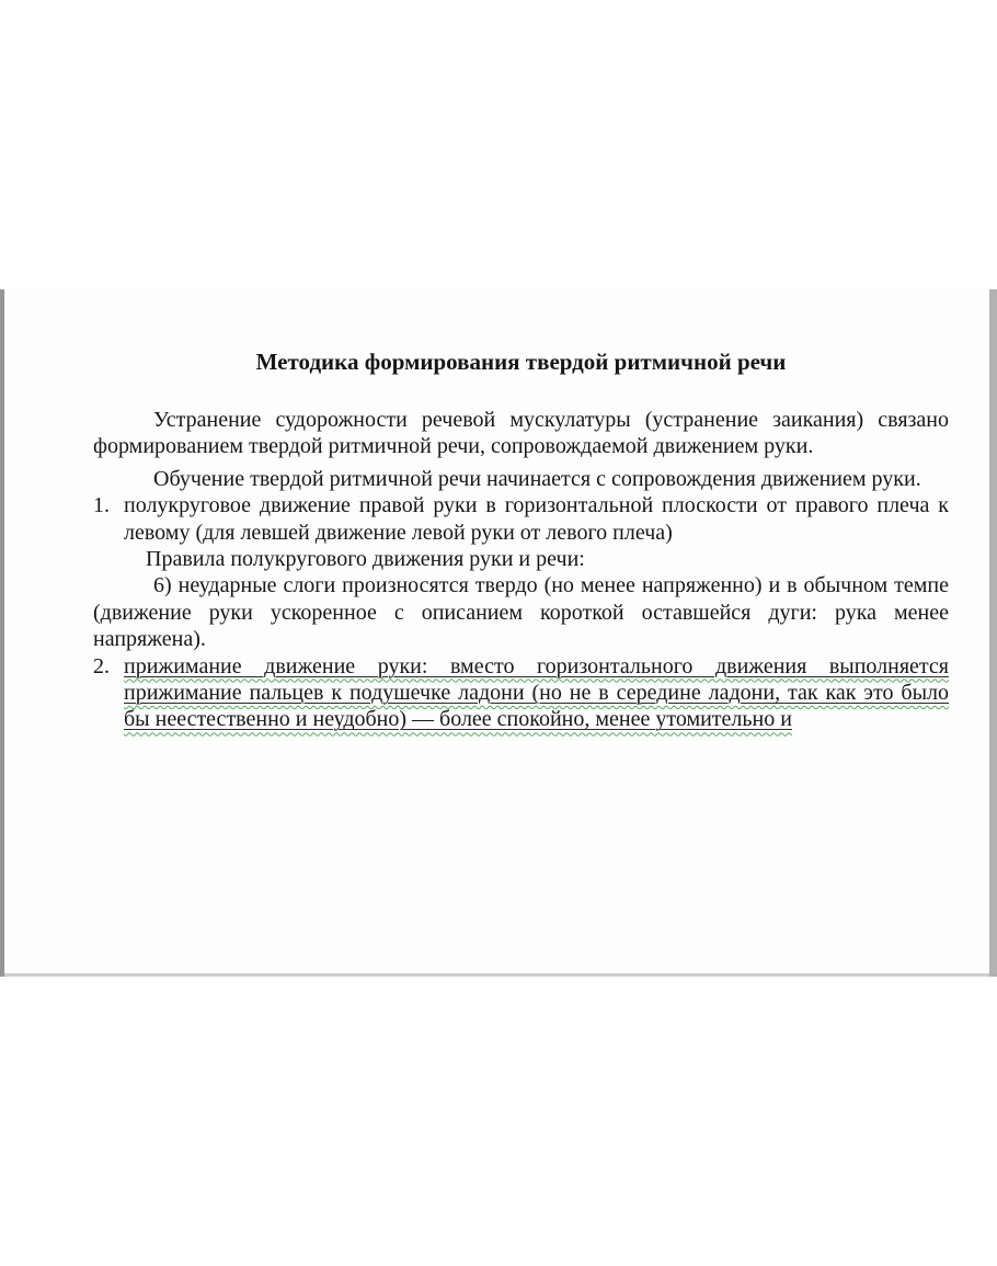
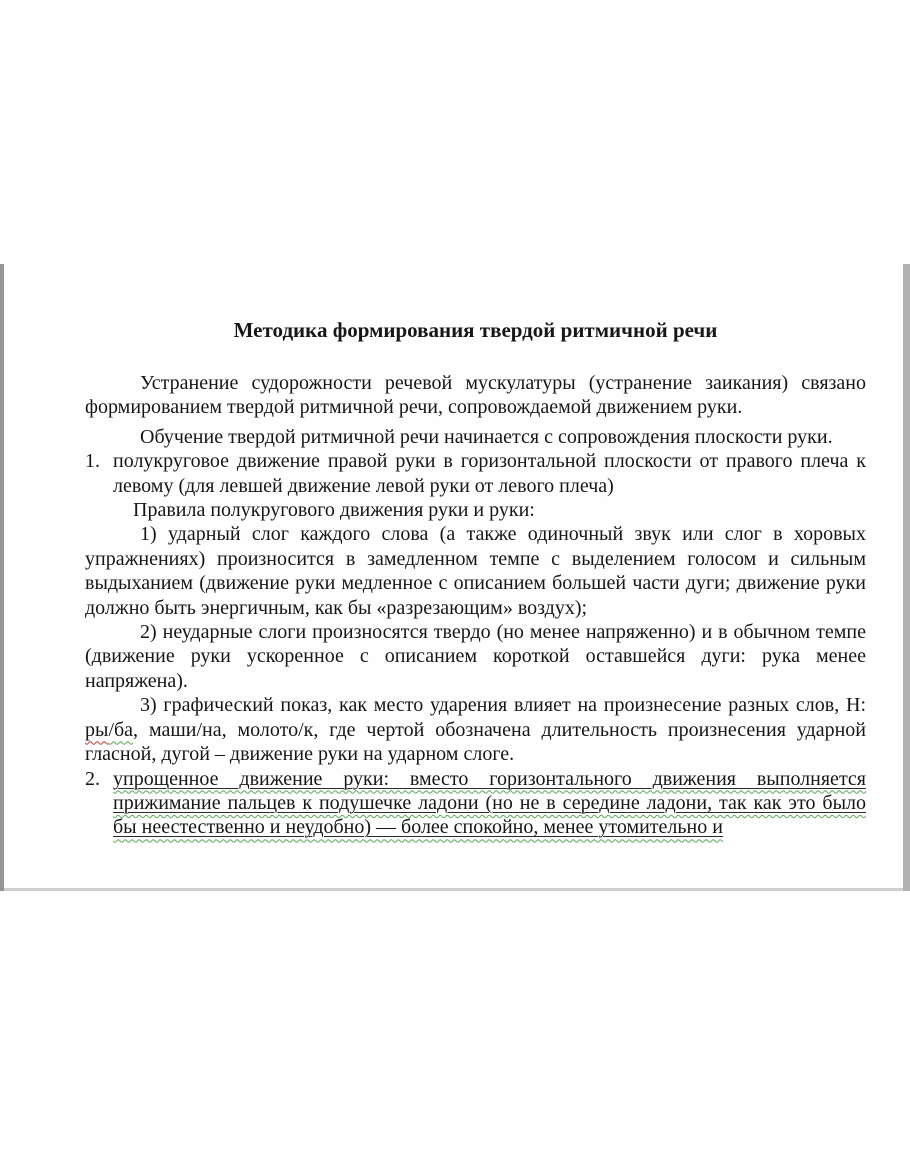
  Методика формирования твердой ритмичной речи
  Устранение судорожности речевой мускулатуры (устранение заикания) связано формированием твердой ритмичной речи, сопровождаемой движением руки.
- Обучение твердой ритмичной речи начинается с сопровождения движением руки.
+ Обучение твердой ритмичной речи начинается с сопровождения плоскости руки.
  1.
  полукруговое движение правой руки в горизонтальной плоскости от правого плеча к левому (для левшей движение левой руки от левого плеча)
- Правила полукругового движения руки и речи:
+ Правила полукругового движения руки и руки:
+ 1) ударный слог каждого слова (а также одиночный звук или слог в хоровых упражнениях) произносится в замедленном темпе с выделением голосом и сильным выдыханием (движение руки медленное с описанием большей части дуги; движение руки должно быть энергичным, как бы «разрезающим» воздух);
- 6) неударные слоги произносятся твердо (но менее напряженно) и в обычном темпе (движение руки ускоренное с описанием короткой оставшейся дуги: рука менее напряжена).
+ 2) неударные слоги произносятся твердо (но менее напряженно) и в обычном темпе (движение руки ускоренное с описанием короткой оставшейся дуги: рука менее напряжена).
+ 3) графический показ, как место ударения влияет на произнесение разных слов, Н: ры/ба, маши/на, молото/к, где чертой обозначена длительность произнесения ударной гласной, дугой – движение руки на ударном слоге.
  2.
- прижимание движение руки: вместо горизонтального движения выполняется прижимание пальцев к подушечке ладони (но не в середине ладони, так как это было бы неестественно и неудобно) — более спокойно, менее утомительно и
+ упрощенное движение руки: вместо горизонтального движения выполняется прижимание пальцев к подушечке ладони (но не в середине ладони, так как это было бы неестественно и неудобно) — более спокойно, менее утомительно и
